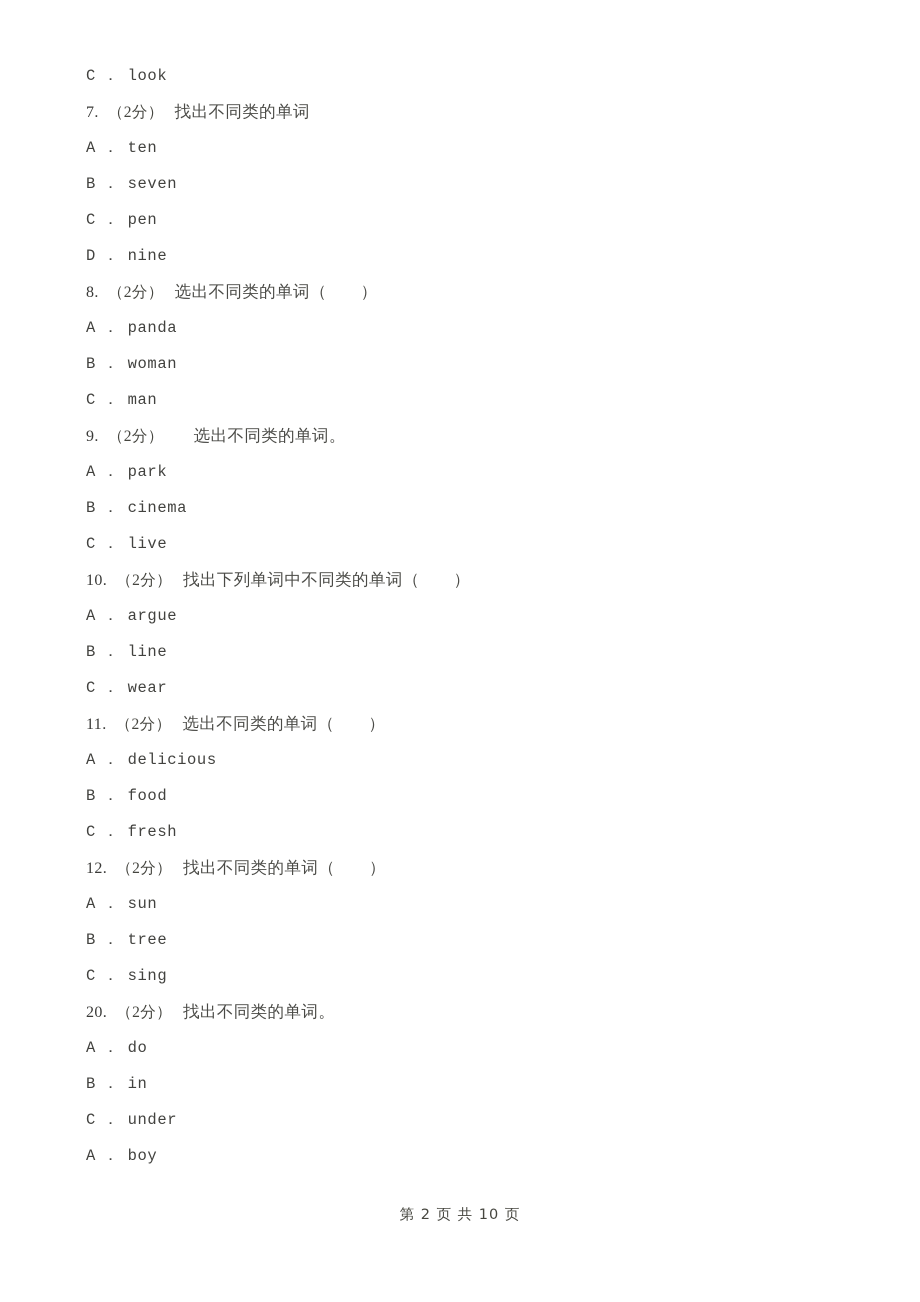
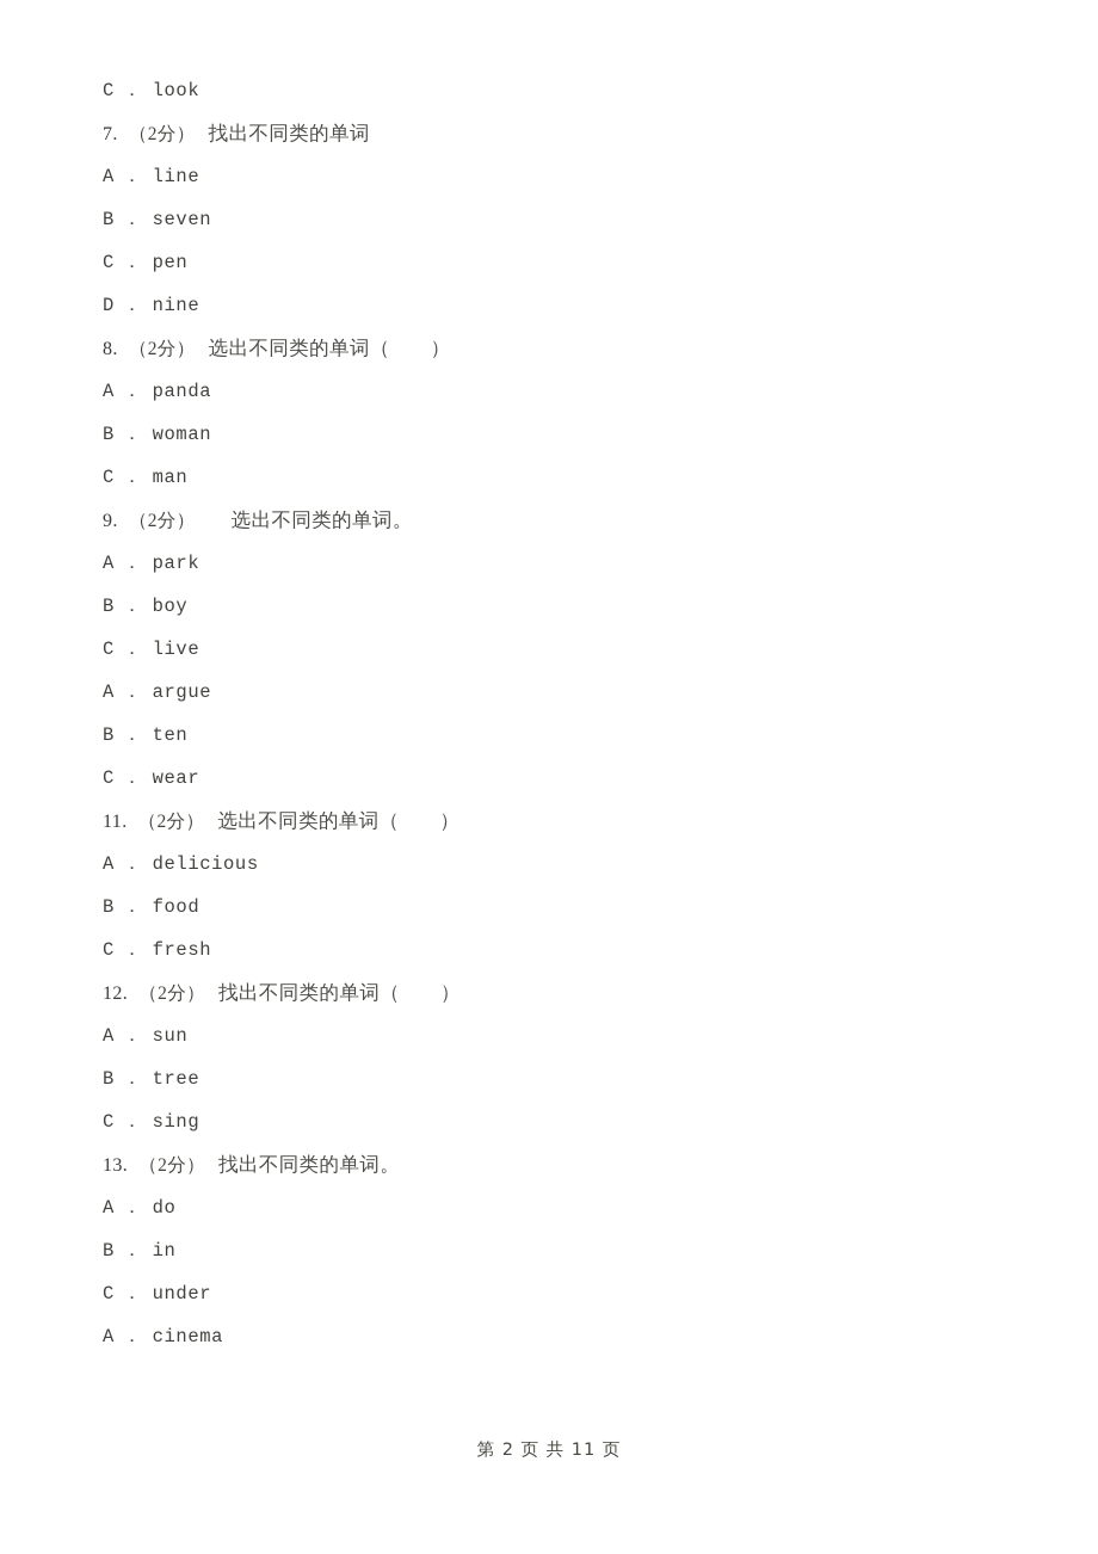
  C ． look
  7. （2分） 找出不同类的单词
- A ． ten
+ A ． line
  B ． seven
  C ． pen
  D ． nine
  8. （2分） 选出不同类的单词（ ）
  A ． panda
  B ． woman
  C ． man
  9. （2分） 选出不同类的单词。
  A ． park
- B ． cinema
+ B ． boy
  C ． live
- 10. （2分） 找出下列单词中不同类的单词（ ）
  A ． argue
- B ． line
+ B ． ten
  C ． wear
  11. （2分） 选出不同类的单词（ ）
  A ． delicious
  B ． food
  C ． fresh
  12. （2分） 找出不同类的单词（ ）
  A ． sun
  B ． tree
  C ． sing
- 20. （2分） 找出不同类的单词。
+ 13. （2分） 找出不同类的单词。
  A ． do
  B ． in
  C ． under
- A ． boy
+ A ． cinema
- 第 2 页 共 10 页
+ 第 2 页 共 11 页
